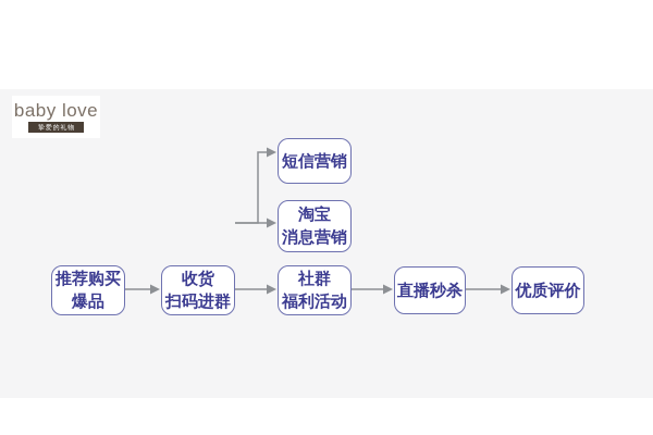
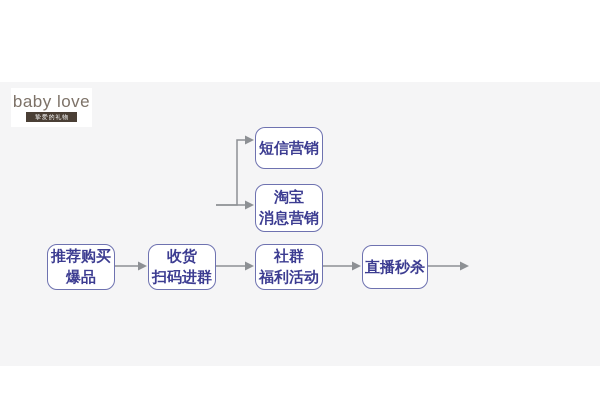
  baby love
  短信营销
  淘宝
  消息营销
  推荐购买
  爆品
  收货
  扫码进群
  社群
  福利活动
  直播秒杀
- 优质评价
